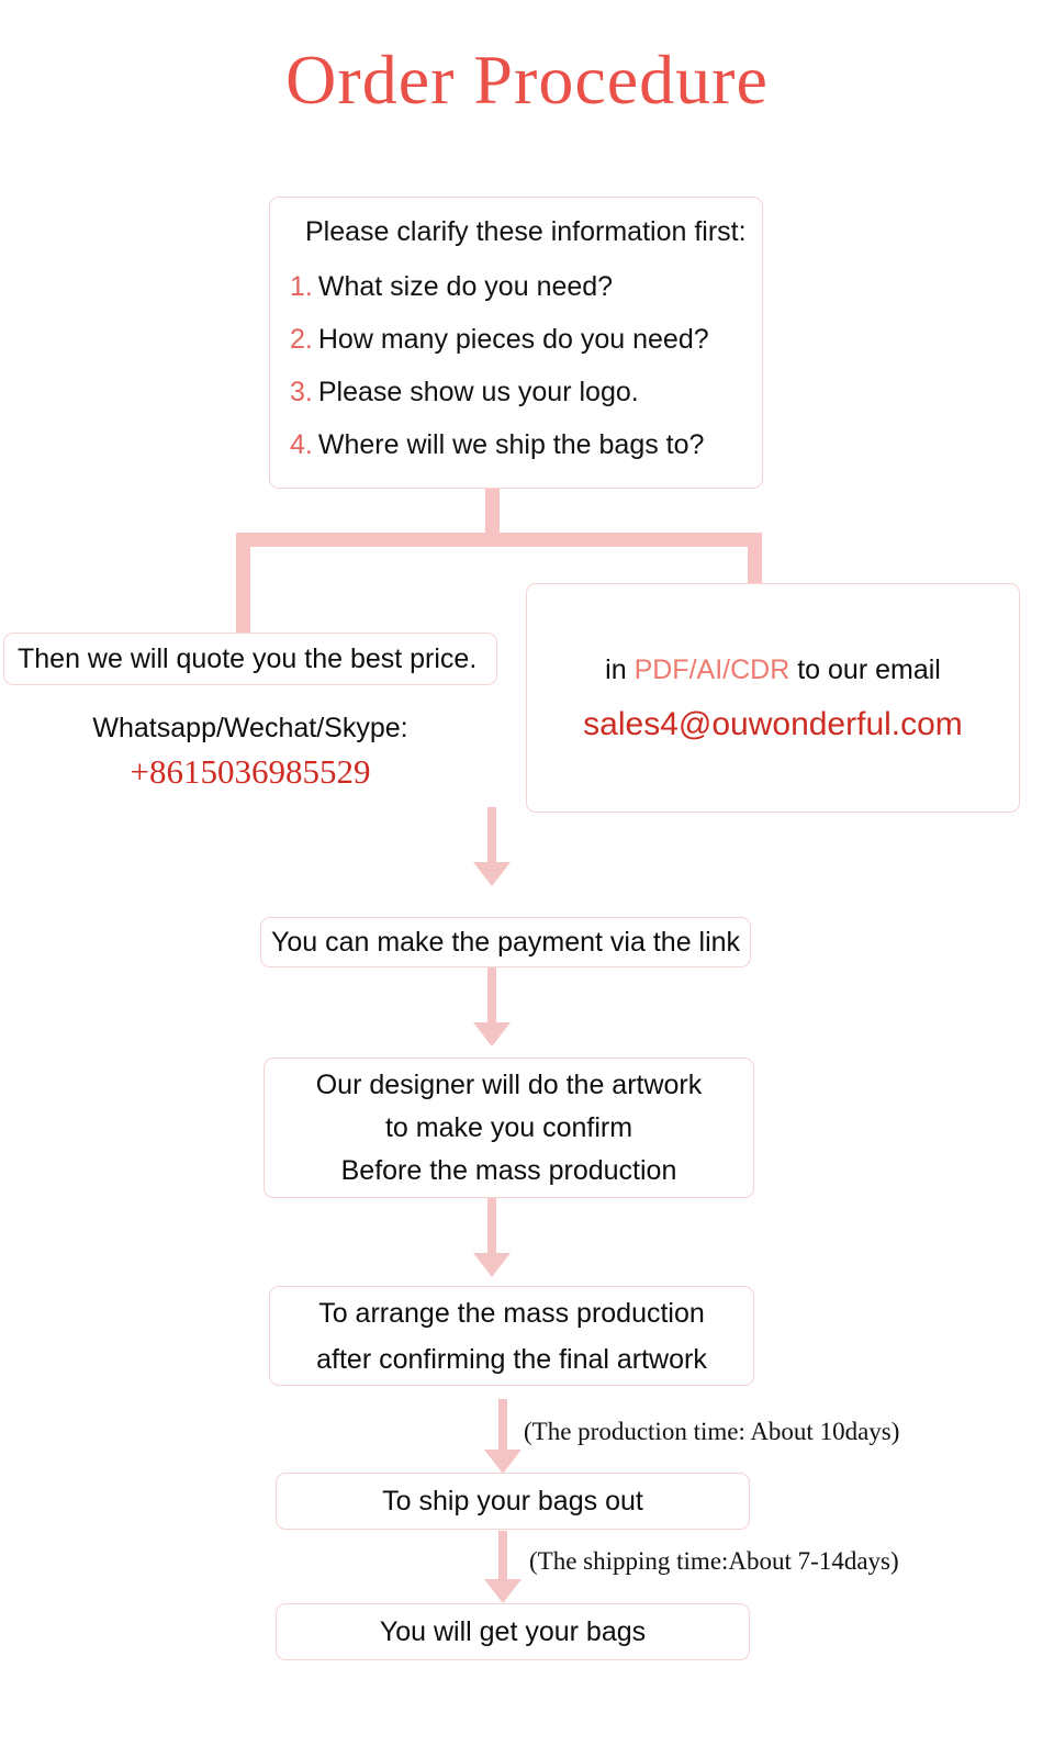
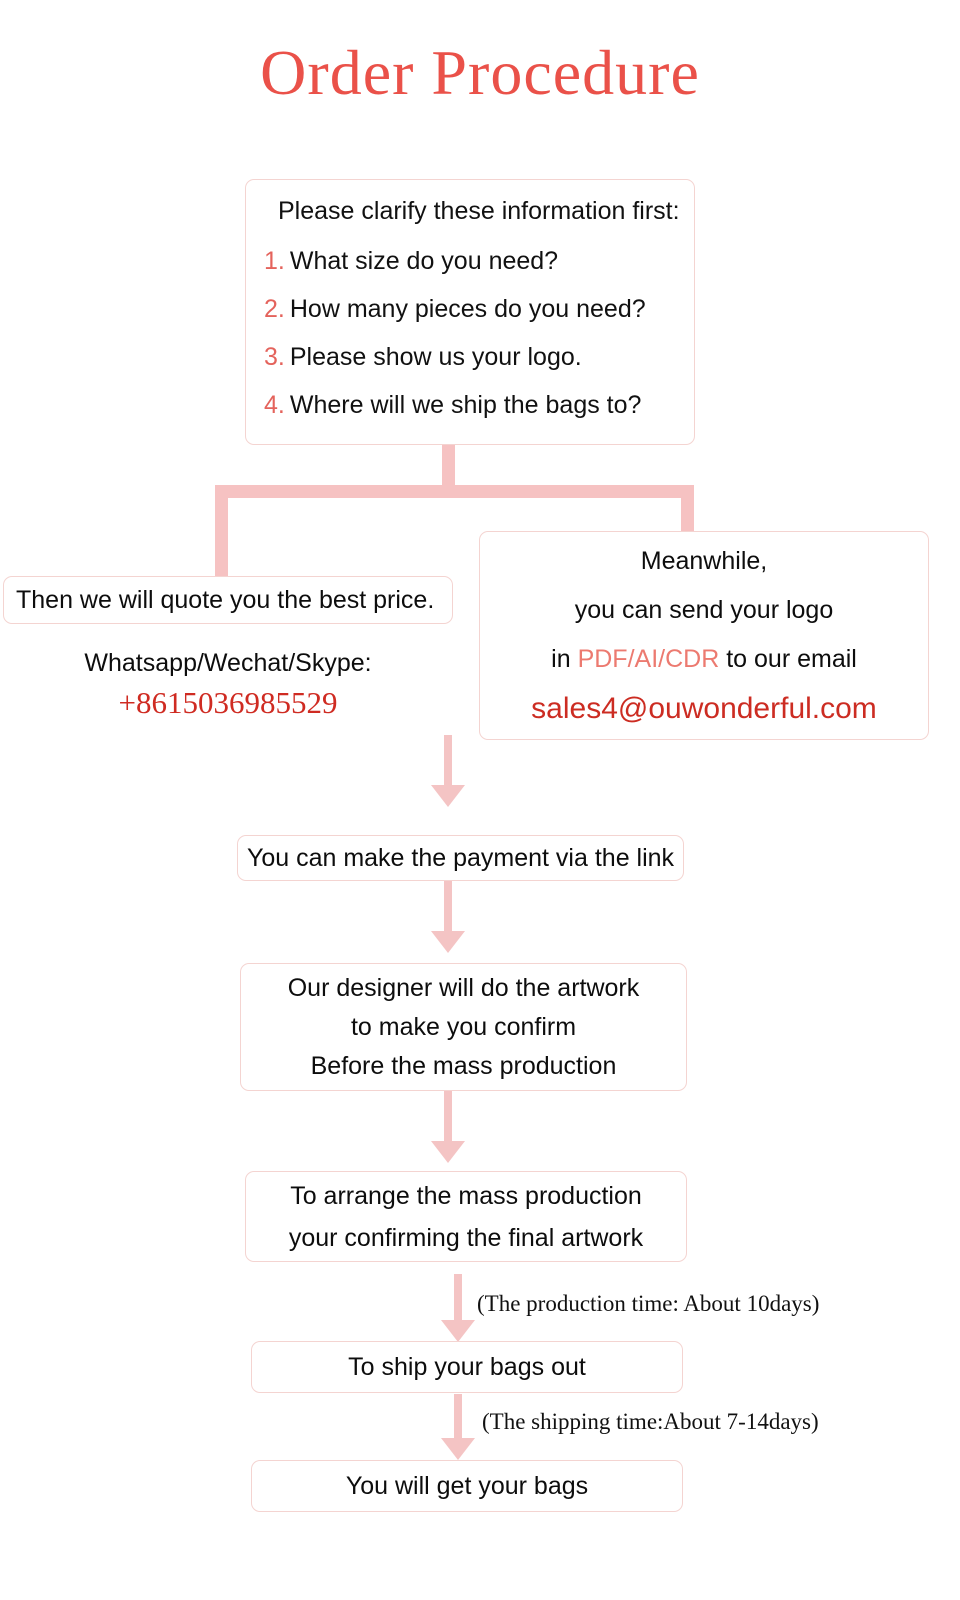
  Order Procedure
  Please clarify these information first:
  1. What size do you need?
  2. How many pieces do you need?
  3. Please show us your logo.
  4. Where will we ship the bags to?
  Then we will quote you the best price.
  Whatsapp/Wechat/Skype:
  +8615036985529
+ Meanwhile,
+ you can send your logo
  in PDF/AI/CDR to our email
  sales4@ouwonderful.com
  You can make the payment via the link
  Our designer will do the artwork
  to make you confirm
  Before the mass production
  To arrange the mass production
- after confirming the final artwork
+ your confirming the final artwork
  (The production time: About 10days)
  To ship your bags out
  (The shipping time:About 7-14days)
  You will get your bags
